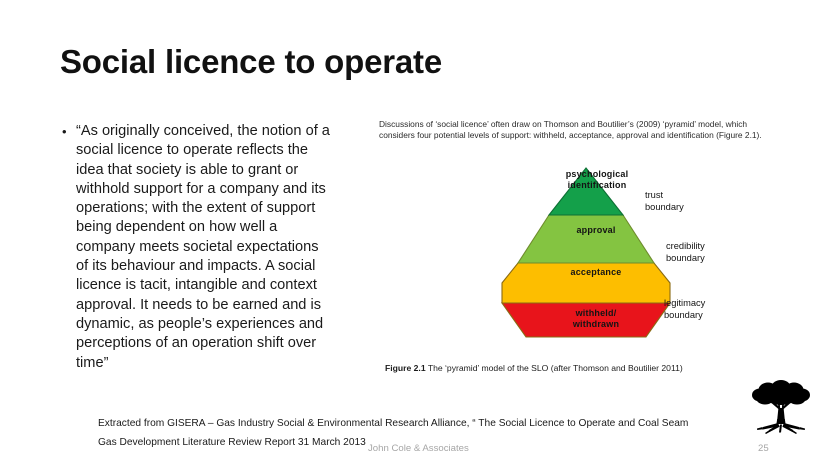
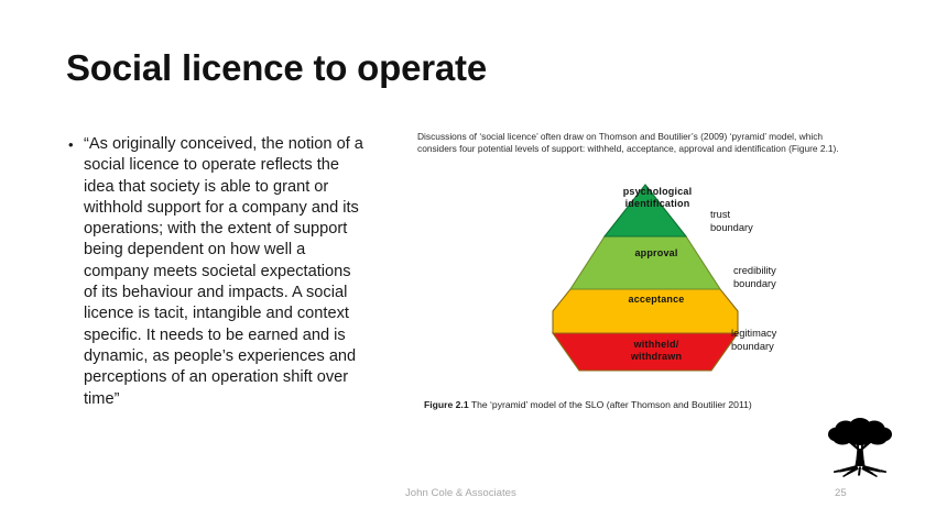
  Social licence to operate
  •
- “As originally conceived, the notion of a social licence to operate reflects the idea that society is able to grant or withhold support for a company and its operations; with the extent of support being dependent on how well a company meets societal expectations of its behaviour and impacts. A social licence is tacit, intangible and context approval. It needs to be earned and is dynamic, as people’s experiences and perceptions of an operation shift over time”
+ “As originally conceived, the notion of a social licence to operate reflects the idea that society is able to grant or withhold support for a company and its operations; with the extent of support being dependent on how well a company meets societal expectations of its behaviour and impacts. A social licence is tacit, intangible and context specific. It needs to be earned and is dynamic, as people’s experiences and perceptions of an operation shift over time”
  Discussions of ‘social licence’ often draw on Thomson and Boutilier’s (2009) ‘pyramid’ model, which considers four potential levels of support: withheld, acceptance, approval and identification (Figure 2.1).
  psychological
  identification
  approval
  acceptance
  withheld/
  withdrawn
  trust
  boundary
  credibility
  boundary
  legitimacy
  boundary
  Figure 2.1 The ‘pyramid’ model of the SLO (after Thomson and Boutilier 2011)
- Extracted from GISERA – Gas Industry Social & Environmental Research Alliance, “ The Social Licence to Operate and Coal Seam Gas Development Literature Review Report 31 March 2013
  John Cole & Associates
  25
